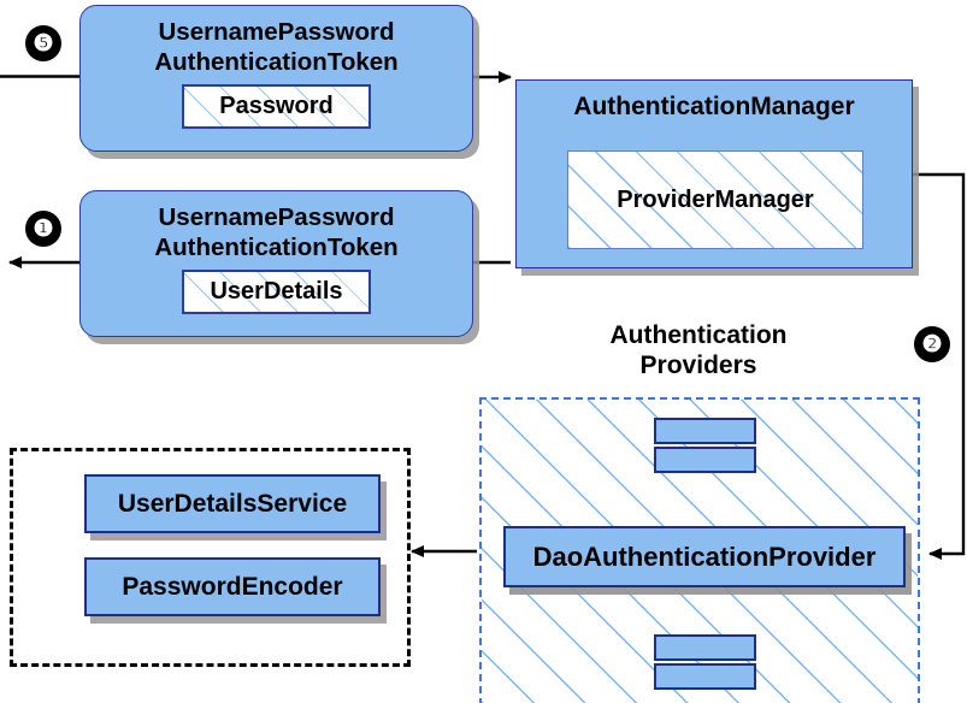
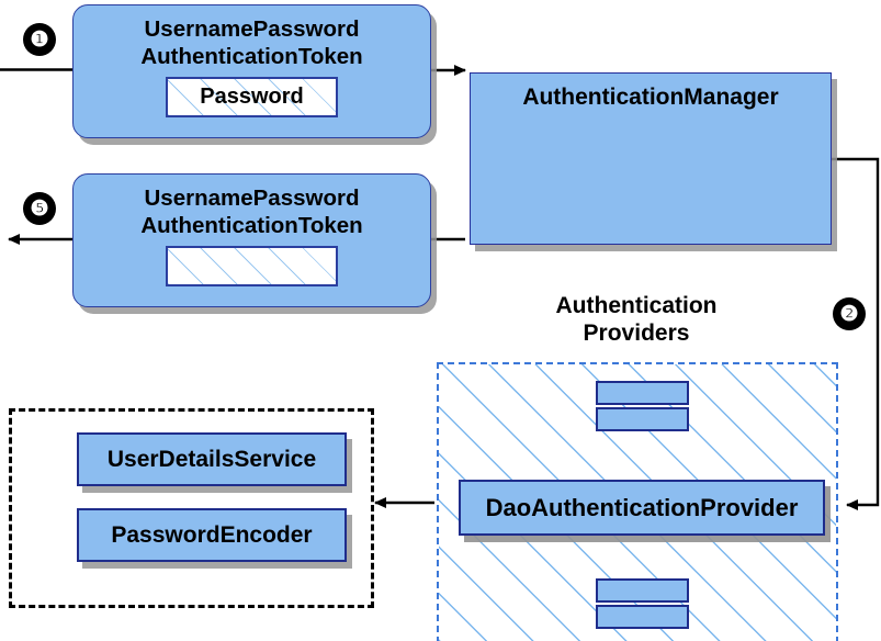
- ❺
+ ❶
  ❷
- ❶
+ ❺
  UsernamePassword
  AuthenticationToken
  Password
  UsernamePassword
  AuthenticationToken
- UserDetails
  AuthenticationManager
- ProviderManager
  Authentication
  Providers
  DaoAuthenticationProvider
  UserDetailsService
  PasswordEncoder
